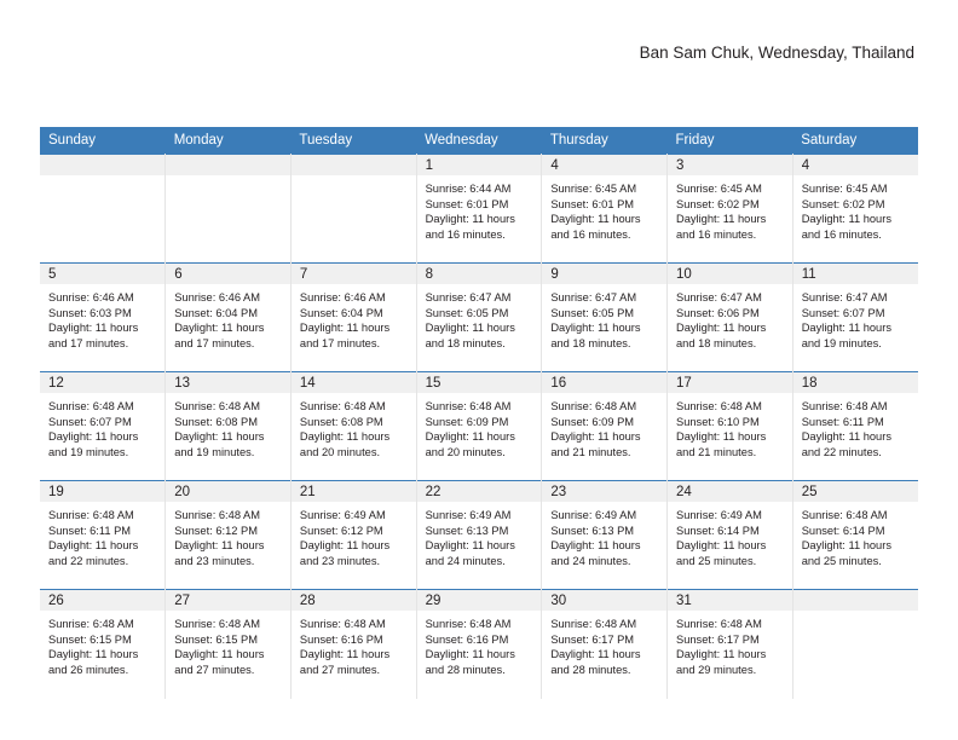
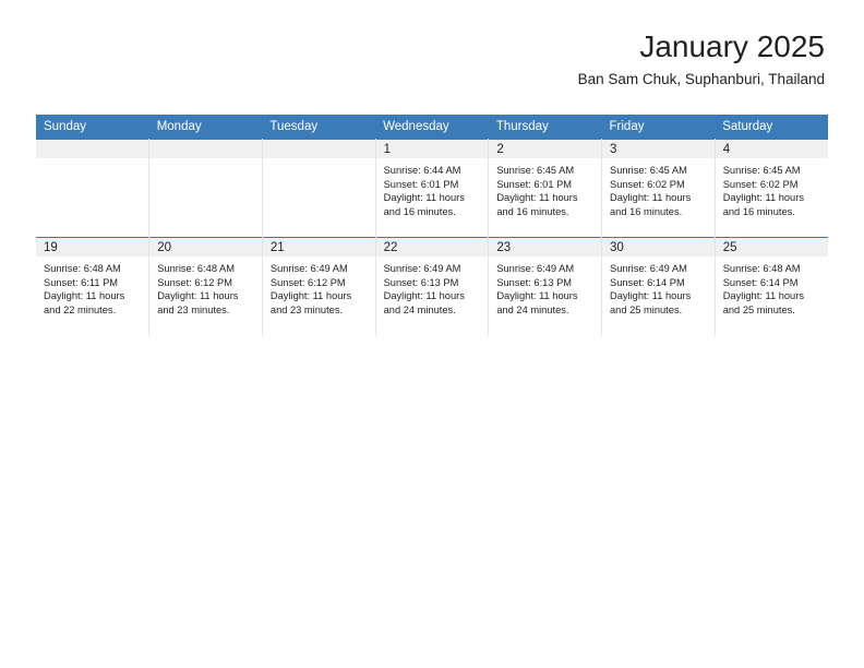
+ January 2025
- Ban Sam Chuk, Wednesday, Thailand
+ Ban Sam Chuk, Suphanburi, Thailand
  Sunday	Monday	Tuesday	Wednesday	Thursday	Friday	Saturday
- 			1Sunrise: 6:44 AMSunset: 6:01 PMDaylight: 11 hoursand 16 minutes.	4Sunrise: 6:45 AMSunset: 6:01 PMDaylight: 11 hoursand 16 minutes.	3Sunrise: 6:45 AMSunset: 6:02 PMDaylight: 11 hoursand 16 minutes.	4Sunrise: 6:45 AMSunset: 6:02 PMDaylight: 11 hoursand 16 minutes.
+ 			1Sunrise: 6:44 AMSunset: 6:01 PMDaylight: 11 hoursand 16 minutes.	2Sunrise: 6:45 AMSunset: 6:01 PMDaylight: 11 hoursand 16 minutes.	3Sunrise: 6:45 AMSunset: 6:02 PMDaylight: 11 hoursand 16 minutes.	4Sunrise: 6:45 AMSunset: 6:02 PMDaylight: 11 hoursand 16 minutes.
- 5Sunrise: 6:46 AMSunset: 6:03 PMDaylight: 11 hoursand 17 minutes.	6Sunrise: 6:46 AMSunset: 6:04 PMDaylight: 11 hoursand 17 minutes.	7Sunrise: 6:46 AMSunset: 6:04 PMDaylight: 11 hoursand 17 minutes.	8Sunrise: 6:47 AMSunset: 6:05 PMDaylight: 11 hoursand 18 minutes.	9Sunrise: 6:47 AMSunset: 6:05 PMDaylight: 11 hoursand 18 minutes.	10Sunrise: 6:47 AMSunset: 6:06 PMDaylight: 11 hoursand 18 minutes.	11Sunrise: 6:47 AMSunset: 6:07 PMDaylight: 11 hoursand 19 minutes.
- 12Sunrise: 6:48 AMSunset: 6:07 PMDaylight: 11 hoursand 19 minutes.	13Sunrise: 6:48 AMSunset: 6:08 PMDaylight: 11 hoursand 19 minutes.	14Sunrise: 6:48 AMSunset: 6:08 PMDaylight: 11 hoursand 20 minutes.	15Sunrise: 6:48 AMSunset: 6:09 PMDaylight: 11 hoursand 20 minutes.	16Sunrise: 6:48 AMSunset: 6:09 PMDaylight: 11 hoursand 21 minutes.	17Sunrise: 6:48 AMSunset: 6:10 PMDaylight: 11 hoursand 21 minutes.	18Sunrise: 6:48 AMSunset: 6:11 PMDaylight: 11 hoursand 22 minutes.
- 19Sunrise: 6:48 AMSunset: 6:11 PMDaylight: 11 hoursand 22 minutes.	20Sunrise: 6:48 AMSunset: 6:12 PMDaylight: 11 hoursand 23 minutes.	21Sunrise: 6:49 AMSunset: 6:12 PMDaylight: 11 hoursand 23 minutes.	22Sunrise: 6:49 AMSunset: 6:13 PMDaylight: 11 hoursand 24 minutes.	23Sunrise: 6:49 AMSunset: 6:13 PMDaylight: 11 hoursand 24 minutes.	24Sunrise: 6:49 AMSunset: 6:14 PMDaylight: 11 hoursand 25 minutes.	25Sunrise: 6:48 AMSunset: 6:14 PMDaylight: 11 hoursand 25 minutes.
+ 19Sunrise: 6:48 AMSunset: 6:11 PMDaylight: 11 hoursand 22 minutes.	20Sunrise: 6:48 AMSunset: 6:12 PMDaylight: 11 hoursand 23 minutes.	21Sunrise: 6:49 AMSunset: 6:12 PMDaylight: 11 hoursand 23 minutes.	22Sunrise: 6:49 AMSunset: 6:13 PMDaylight: 11 hoursand 24 minutes.	23Sunrise: 6:49 AMSunset: 6:13 PMDaylight: 11 hoursand 24 minutes.	30Sunrise: 6:49 AMSunset: 6:14 PMDaylight: 11 hoursand 25 minutes.	25Sunrise: 6:48 AMSunset: 6:14 PMDaylight: 11 hoursand 25 minutes.
- 26Sunrise: 6:48 AMSunset: 6:15 PMDaylight: 11 hoursand 26 minutes.	27Sunrise: 6:48 AMSunset: 6:15 PMDaylight: 11 hoursand 27 minutes.	28Sunrise: 6:48 AMSunset: 6:16 PMDaylight: 11 hoursand 27 minutes.	29Sunrise: 6:48 AMSunset: 6:16 PMDaylight: 11 hoursand 28 minutes.	30Sunrise: 6:48 AMSunset: 6:17 PMDaylight: 11 hoursand 28 minutes.	31Sunrise: 6:48 AMSunset: 6:17 PMDaylight: 11 hoursand 29 minutes.
